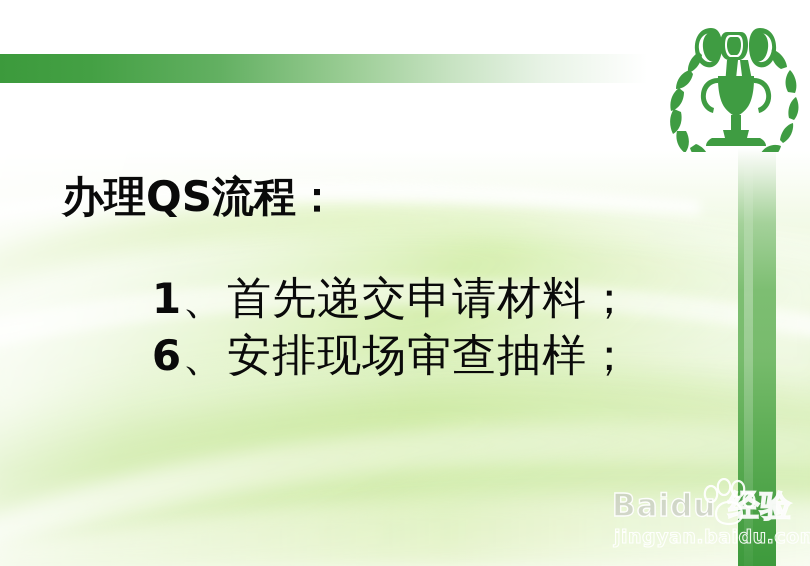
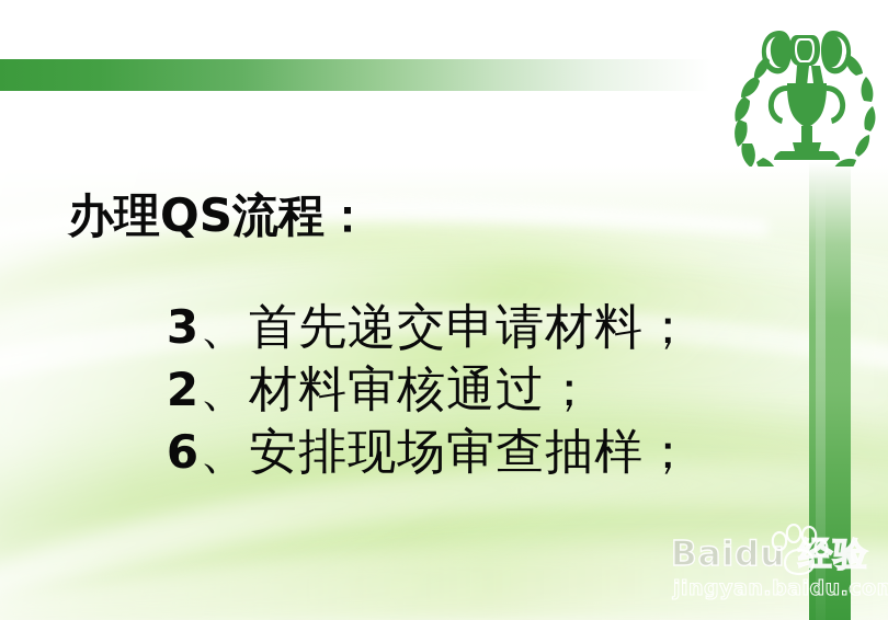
  办理QS流程：
- 1、首先递交申请材料；
+ 3、首先递交申请材料；
+ 2、材料审核通过；
  6、安排现场审查抽样；
  Baidu 经验
  jingyan.baidu.co
